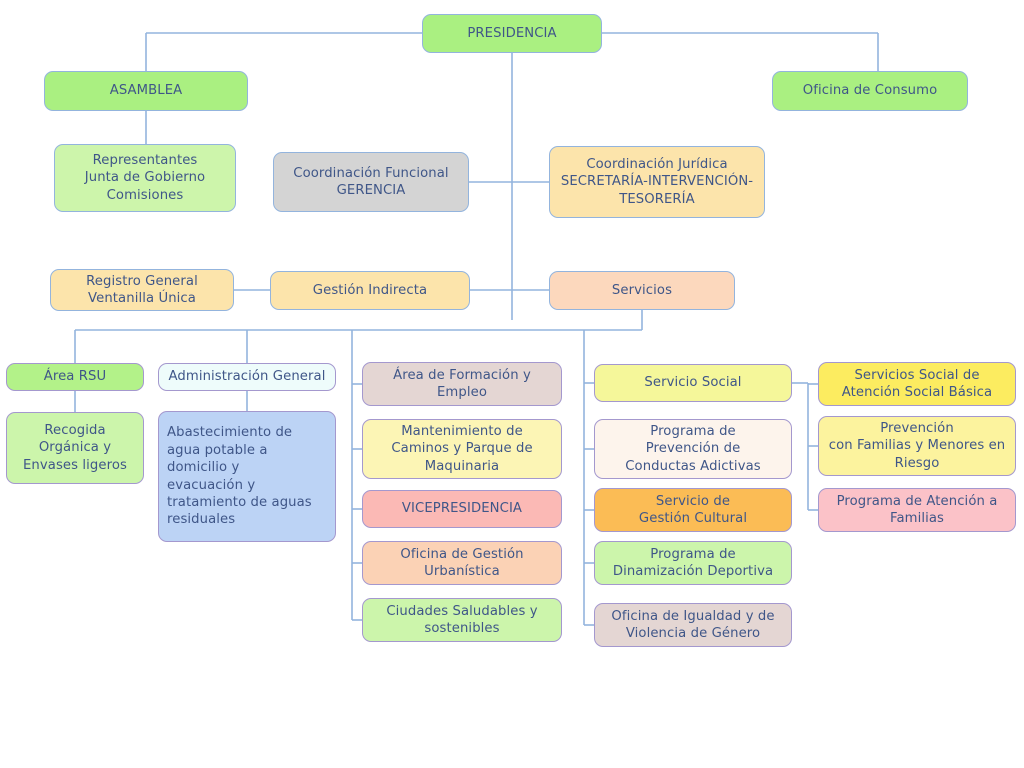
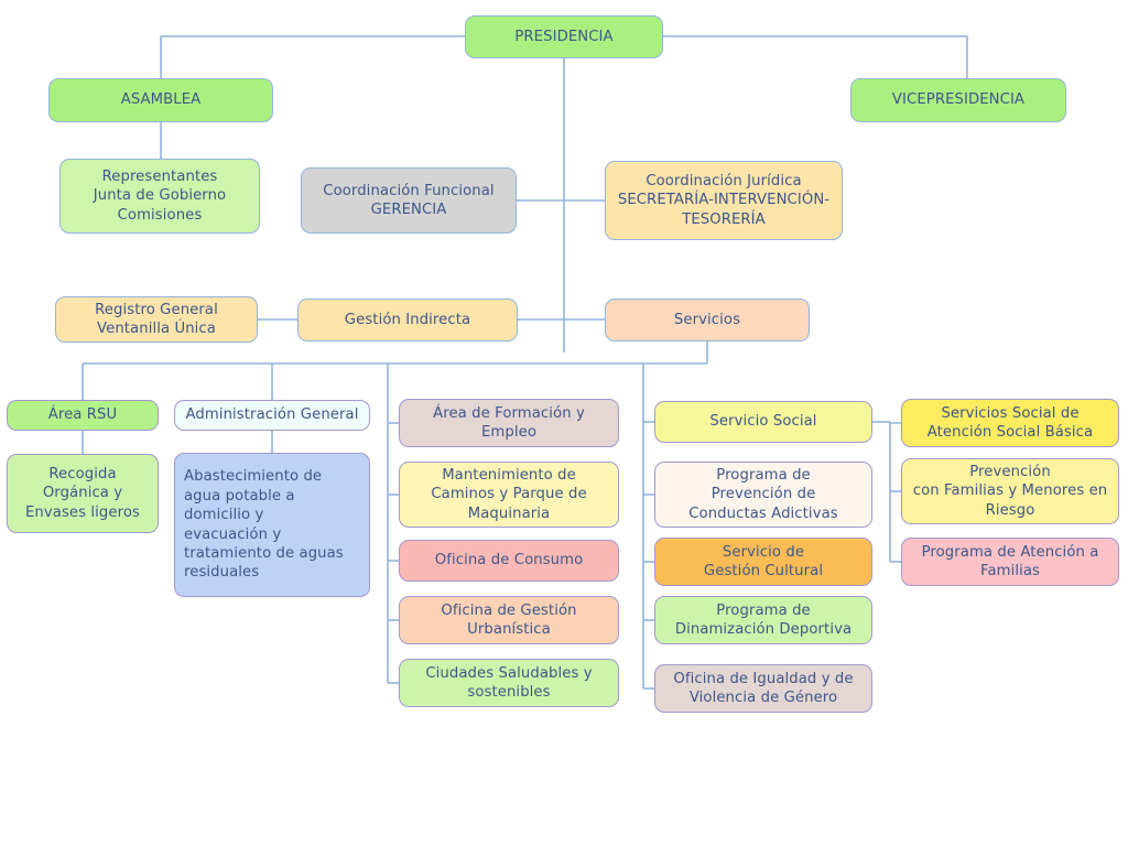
  PRESIDENCIA
  ASAMBLEA
- Oficina de Consumo
+ VICEPRESIDENCIA
  Representantes
  Junta de Gobierno
  Comisiones
  Coordinación Funcional
  GERENCIA
  Coordinación Jurídica
  SECRETARÍA-INTERVENCIÓN-
  TESORERÍA
  Registro General
  Ventanilla Única
  Gestión Indirecta
  Servicios
  Área RSU
  Recogida
  Orgánica y
  Envases ligeros
  Administración General
  Abastecimiento de
  agua potable a
  domicilio y
  evacuación y
  tratamiento de aguas
  residuales
  Área de Formación y
  Empleo
  Mantenimiento de
  Caminos y Parque de
  Maquinaria
- VICEPRESIDENCIA
+ Oficina de Consumo
  Oficina de Gestión
  Urbanística
  Ciudades Saludables y
  sostenibles
  Servicio Social
  Programa de
  Prevención de
  Conductas Adictivas
  Servicio de
  Gestión Cultural
  Programa de
  Dinamización Deportiva
  Oficina de Igualdad y de
  Violencia de Género
  Servicios Social de
  Atención Social Básica
  Prevención
  con Familias y Menores en
  Riesgo
  Programa de Atención a
  Familias
